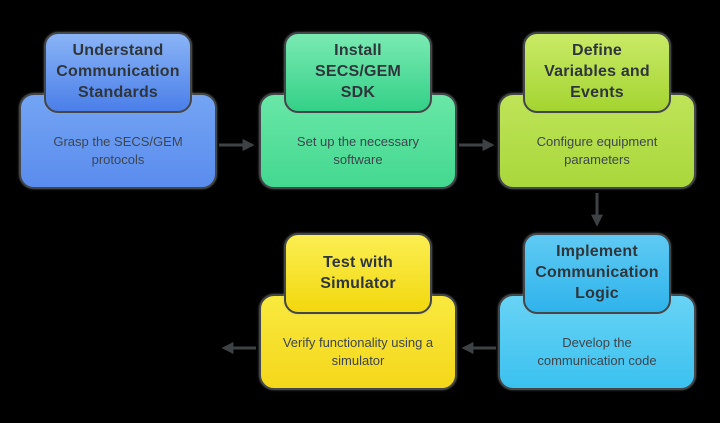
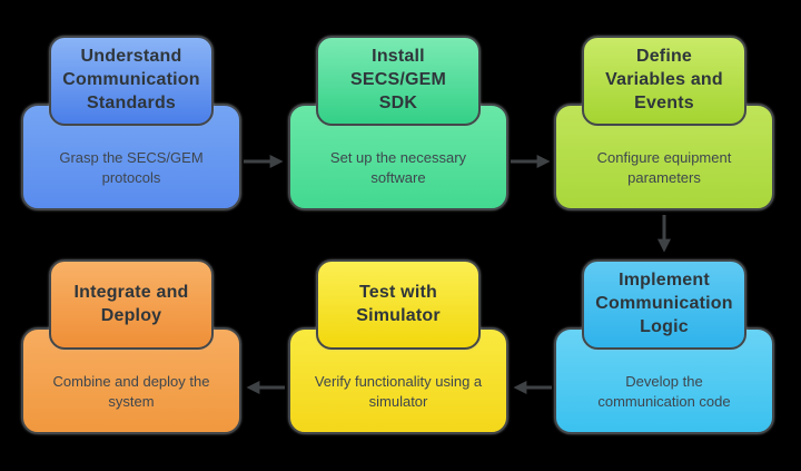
  Grasp the SECS/GEM
  protocols
  Understand
  Communication
  Standards
  Set up the necessary
  software
  Install
  SECS/GEM
  SDK
  Configure equipment
  parameters
  Define
  Variables and
  Events
  Develop the
  communication code
  Implement
  Communication
  Logic
  Verify functionality using a
  simulator
  Test with
  Simulator
+ Combine and deploy the
+ system
+ Integrate and
+ Deploy
